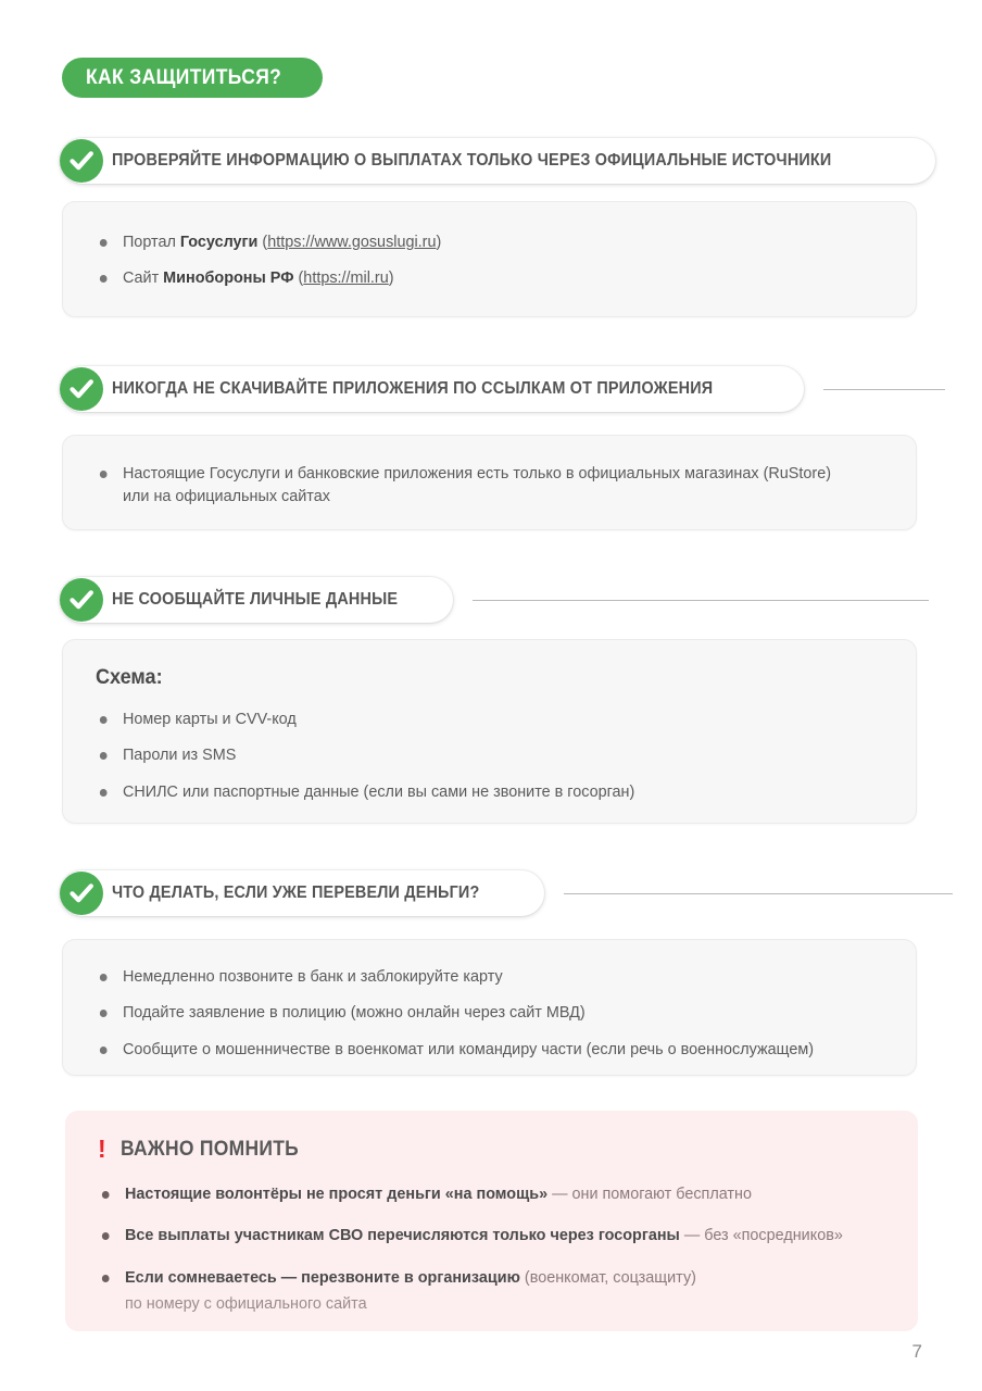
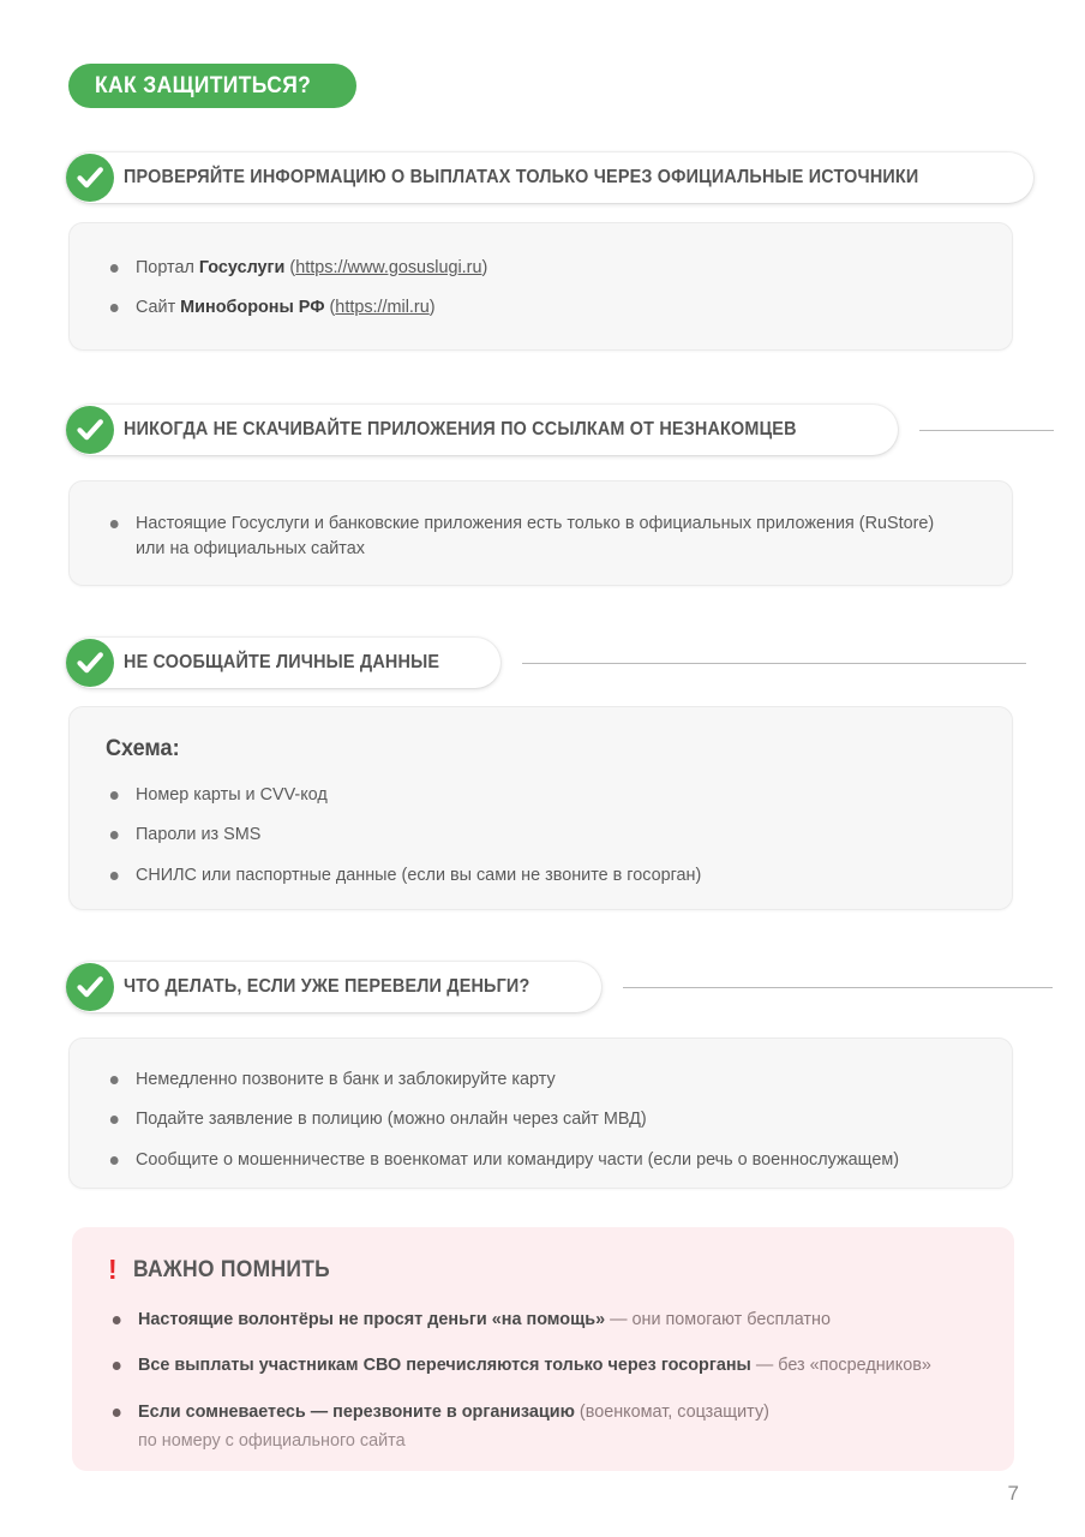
  КАК ЗАЩИТИТЬСЯ?
  ПРОВЕРЯЙТЕ ИНФОРМАЦИЮ О ВЫПЛАТАХ ТОЛЬКО ЧЕРЕЗ ОФИЦИАЛЬНЫЕ ИСТОЧНИКИ
  Портал Госуслуги (https://www.gosuslugi.ru)
  Сайт Минобороны РФ (https://mil.ru)
- НИКОГДА НЕ СКАЧИВАЙТЕ ПРИЛОЖЕНИЯ ПО ССЫЛКАМ ОТ ПРИЛОЖЕНИЯ
+ НИКОГДА НЕ СКАЧИВАЙТЕ ПРИЛОЖЕНИЯ ПО ССЫЛКАМ ОТ НЕЗНАКОМЦЕВ
- Настоящие Госуслуги и банковские приложения есть только в официальных магазинах (RuStore) или на официальных сайтах
+ Настоящие Госуслуги и банковские приложения есть только в официальных приложения (RuStore) или на официальных сайтах
  НЕ СООБЩАЙТЕ ЛИЧНЫЕ ДАННЫЕ
  Схема:
  Номер карты и CVV-код
  Пароли из SMS
  СНИЛС или паспортные данные (если вы сами не звоните в госорган)
  ЧТО ДЕЛАТЬ, ЕСЛИ УЖЕ ПЕРЕВЕЛИ ДЕНЬГИ?
  Немедленно позвоните в банк и заблокируйте карту
  Подайте заявление в полицию (можно онлайн через сайт МВД)
  Сообщите о мошенничестве в военкомат или командиру части (если речь о военнослужащем)
  !
  ВАЖНО ПОМНИТЬ
  Настоящие волонтёры не просят деньги «на помощь» — они помогают бесплатно
  Все выплаты участникам СВО перечисляются только через госорганы — без «посредников»
  Если сомневаетесь — перезвоните в организацию (военкомат, соцзащиту)
  по номеру с официального сайта
  7
